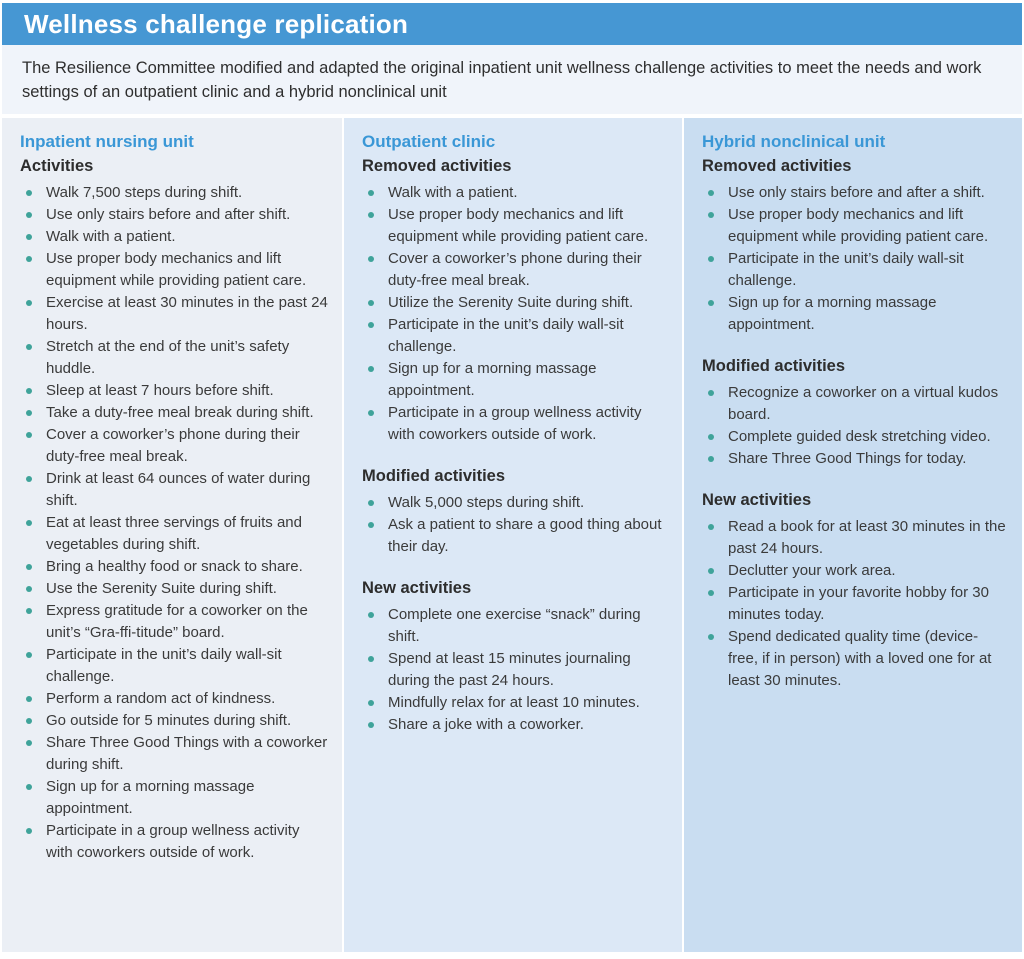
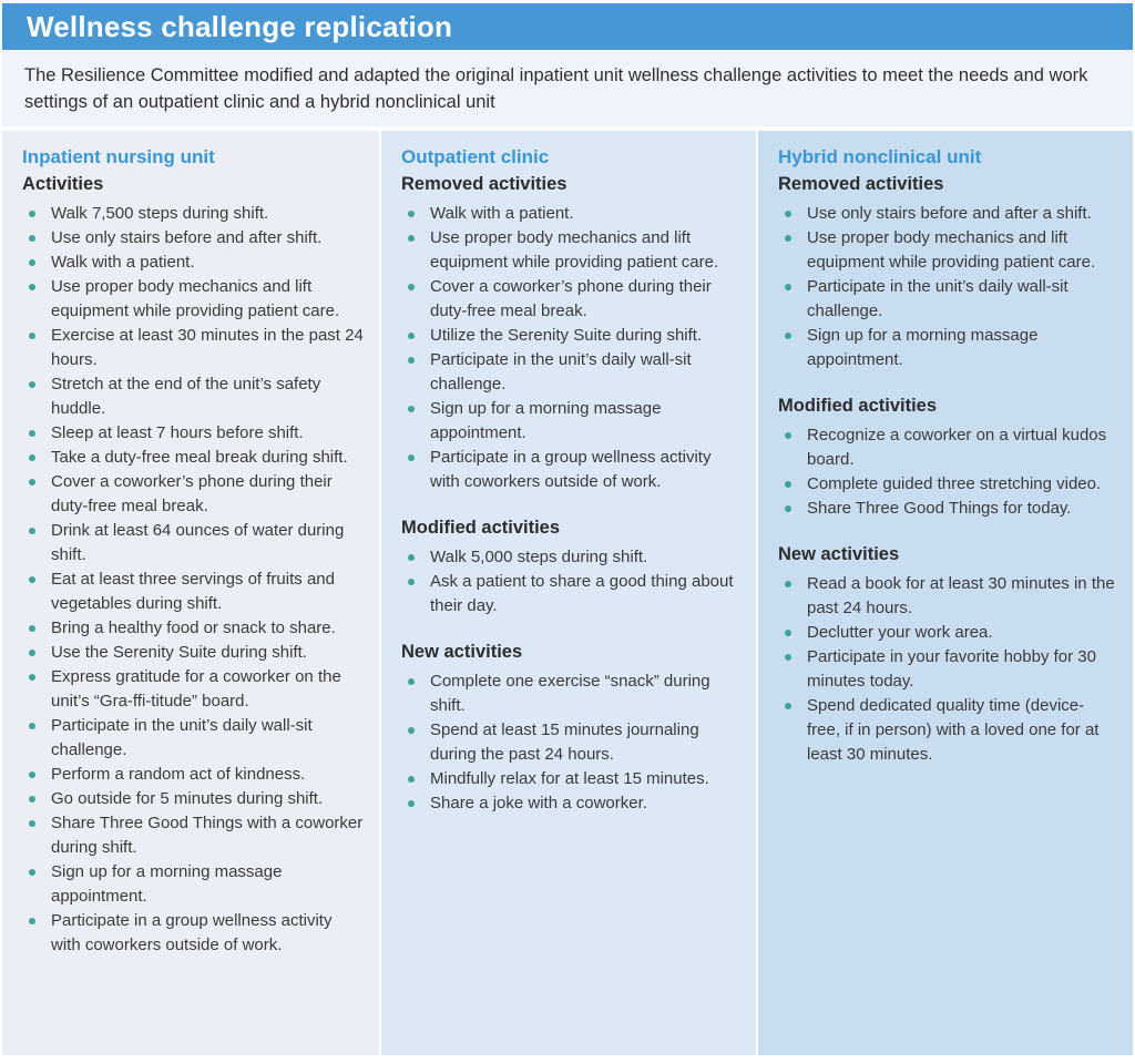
  Wellness challenge replication
  The Resilience Committee modified and adapted the original inpatient unit wellness challenge activities to meet the needs and work settings of an outpatient clinic and a hybrid nonclinical unit
  Inpatient nursing unit
  Activities
  Walk 7,500 steps during shift.
  Use only stairs before and after shift.
  Walk with a patient.
  Use proper body mechanics and lift equipment while providing patient care.
  Exercise at least 30 minutes in the past 24 hours.
  Stretch at the end of the unit’s safety huddle.
  Sleep at least 7 hours before shift.
  Take a duty-free meal break during shift.
  Cover a coworker’s phone during their duty-free meal break.
  Drink at least 64 ounces of water during shift.
  Eat at least three servings of fruits and vegetables during shift.
  Bring a healthy food or snack to share.
  Use the Serenity Suite during shift.
  Express gratitude for a coworker on the unit’s “Gra-ffi-titude” board.
  Participate in the unit’s daily wall-sit challenge.
  Perform a random act of kindness.
  Go outside for 5 minutes during shift.
  Share Three Good Things with a coworker during shift.
  Sign up for a morning massage appointment.
  Participate in a group wellness activity with coworkers outside of work.
  Outpatient clinic
  Removed activities
  Walk with a patient.
  Use proper body mechanics and lift equipment while providing patient care.
  Cover a coworker’s phone during their duty-free meal break.
  Utilize the Serenity Suite during shift.
  Participate in the unit’s daily wall-sit challenge.
  Sign up for a morning massage appointment.
  Participate in a group wellness activity with coworkers outside of work.
  Modified activities
  Walk 5,000 steps during shift.
  Ask a patient to share a good thing about their day.
  New activities
  Complete one exercise “snack” during shift.
  Spend at least 15 minutes journaling during the past 24 hours.
- Mindfully relax for at least 10 minutes.
+ Mindfully relax for at least 15 minutes.
  Share a joke with a coworker.
  Hybrid nonclinical unit
  Removed activities
  Use only stairs before and after a shift.
  Use proper body mechanics and lift equipment while providing patient care.
  Participate in the unit’s daily wall-sit challenge.
  Sign up for a morning massage appointment.
  Modified activities
  Recognize a coworker on a virtual kudos board.
- Complete guided desk stretching video.
+ Complete guided three stretching video.
  Share Three Good Things for today.
  New activities
  Read a book for at least 30 minutes in the past 24 hours.
  Declutter your work area.
  Participate in your favorite hobby for 30 minutes today.
  Spend dedicated quality time (device-free, if in person) with a loved one for at least 30 minutes.
